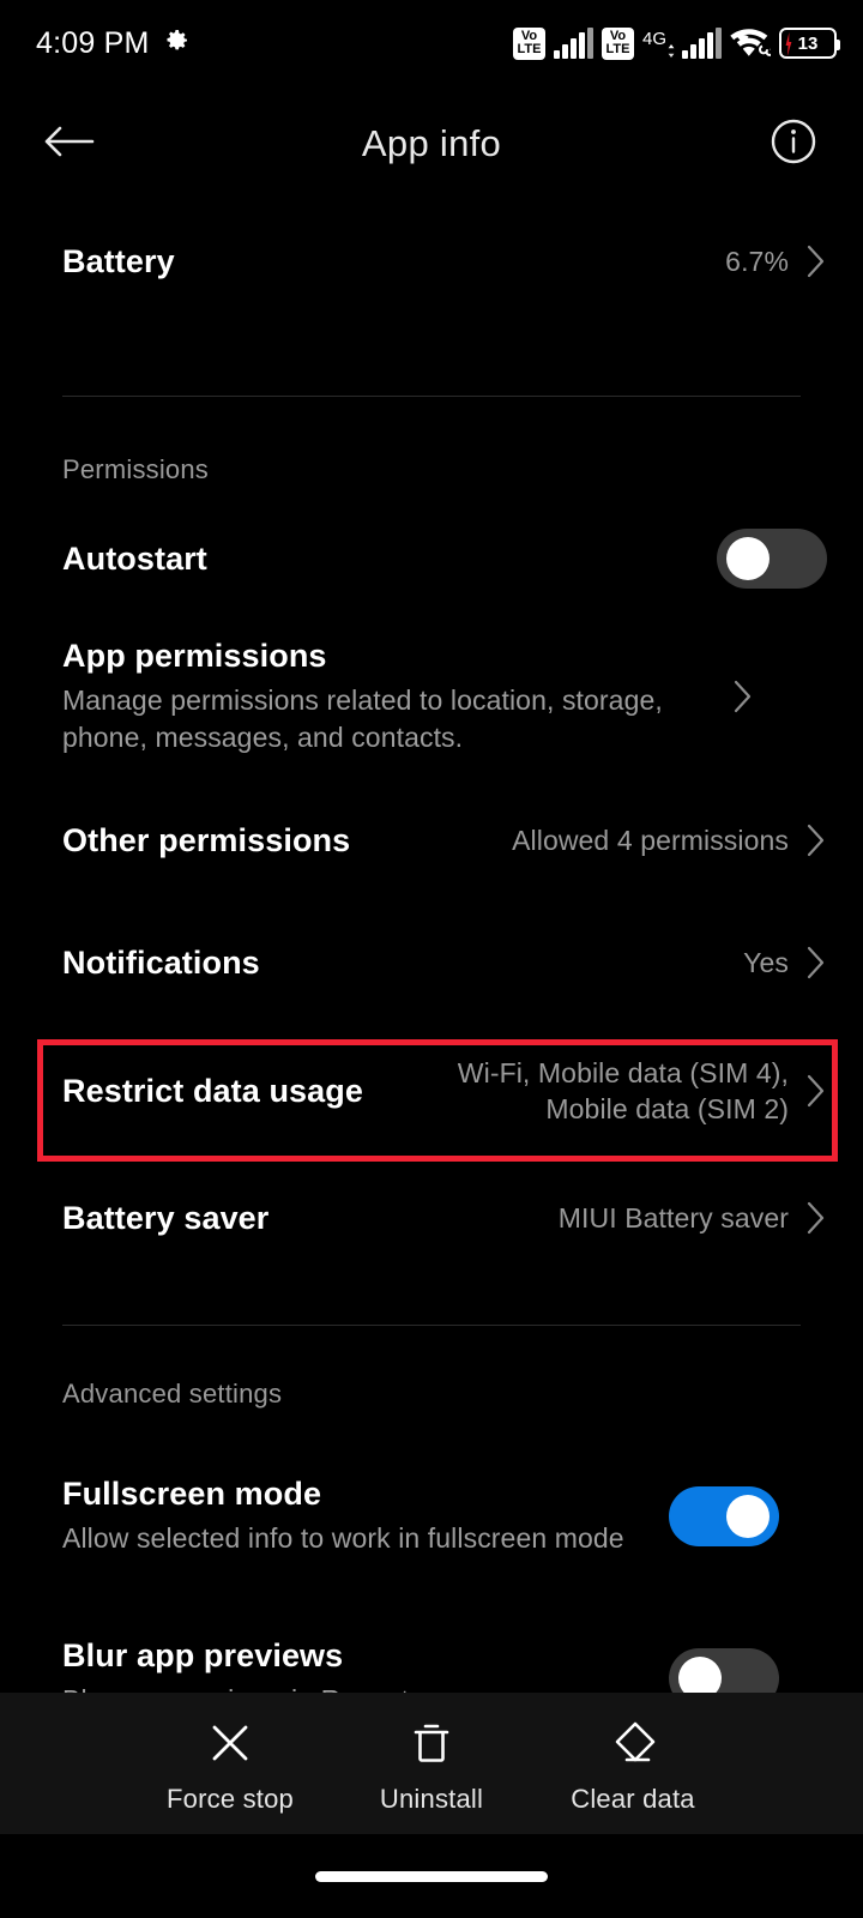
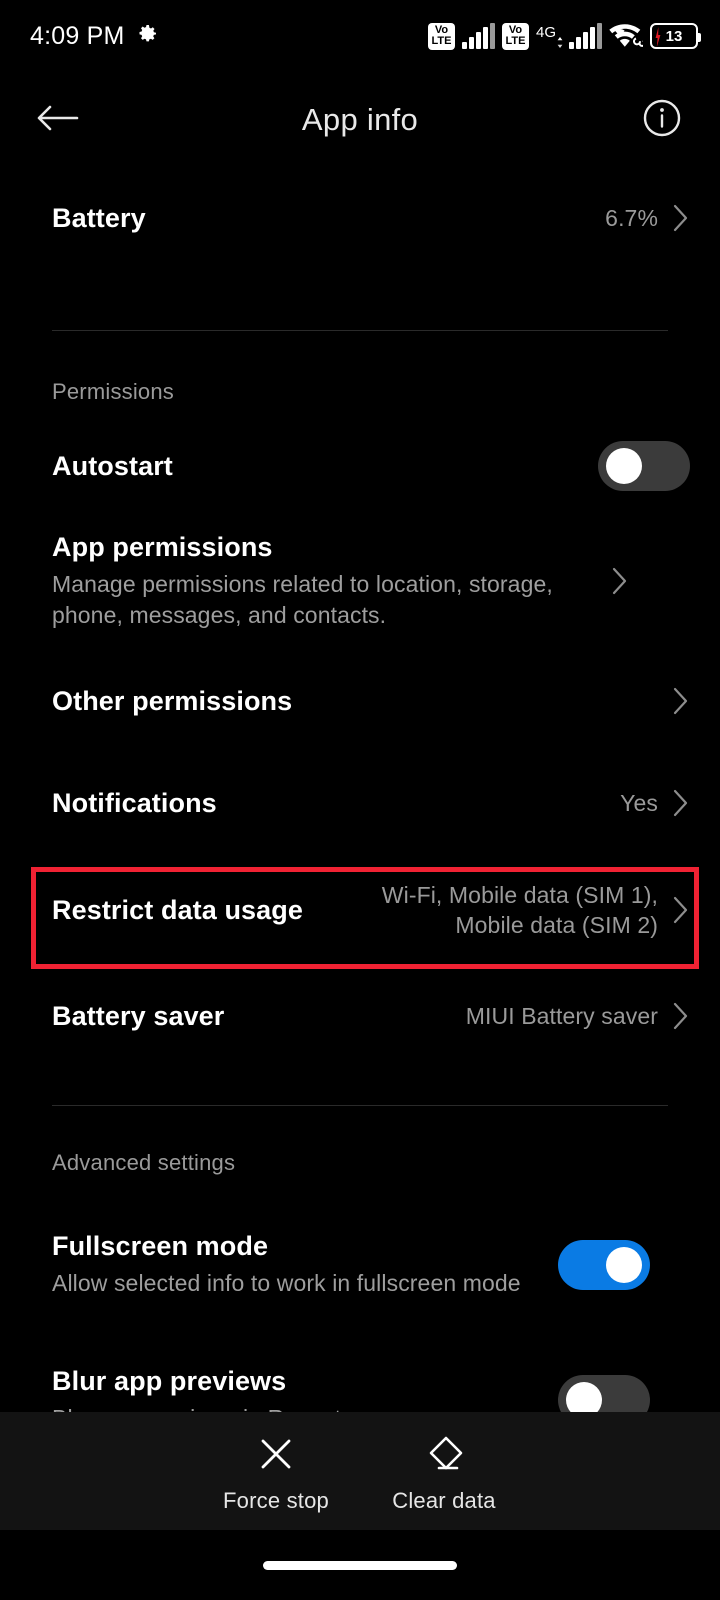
  4:09 PM
  Vo
  LTE
  Vo
  LTE
  4G
  13
  App info
  Battery
  6.7%
  Permissions
  Autostart
  App permissions
  Manage permissions related to location, storage, phone, messages, and contacts.
  Other permissions
- Allowed 4 permissions
  Notifications
  Yes
  Restrict data usage
- Wi-Fi, Mobile data (SIM 4), Mobile data (SIM 2)
+ Wi-Fi, Mobile data (SIM 1), Mobile data (SIM 2)
  Battery saver
  MIUI Battery saver
  Advanced settings
  Fullscreen mode
  Allow selected info to work in fullscreen mode
  Blur app previews
  Force stop
- Uninstall
  Clear data
